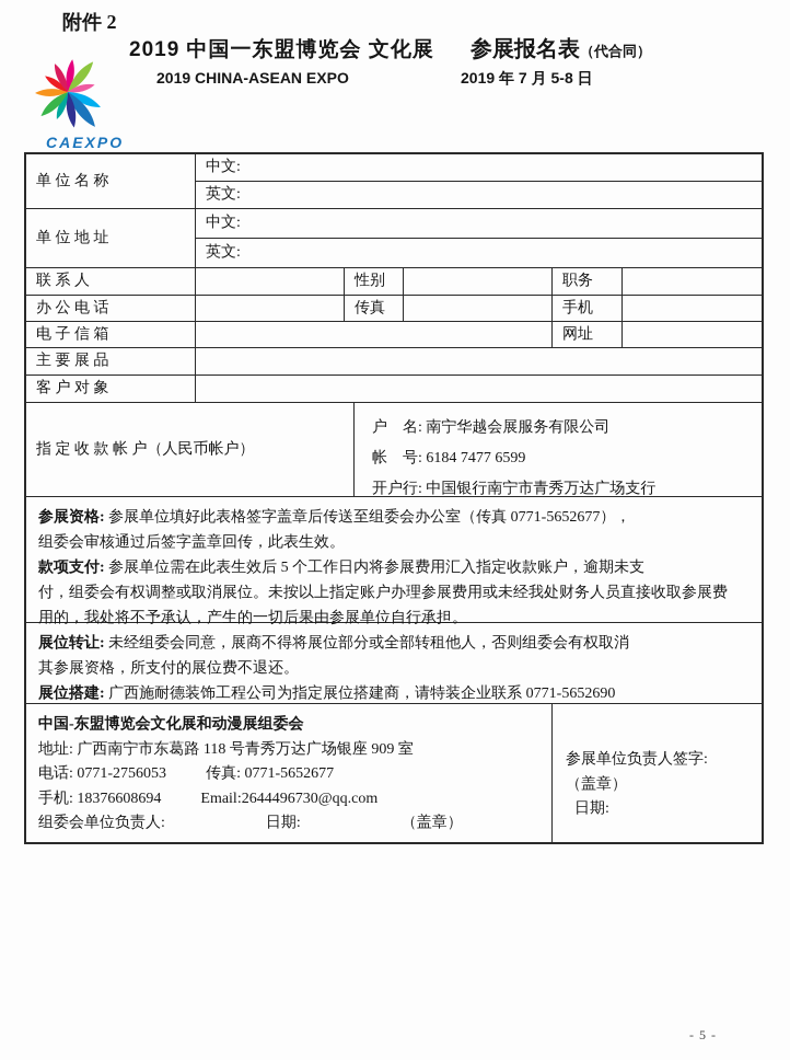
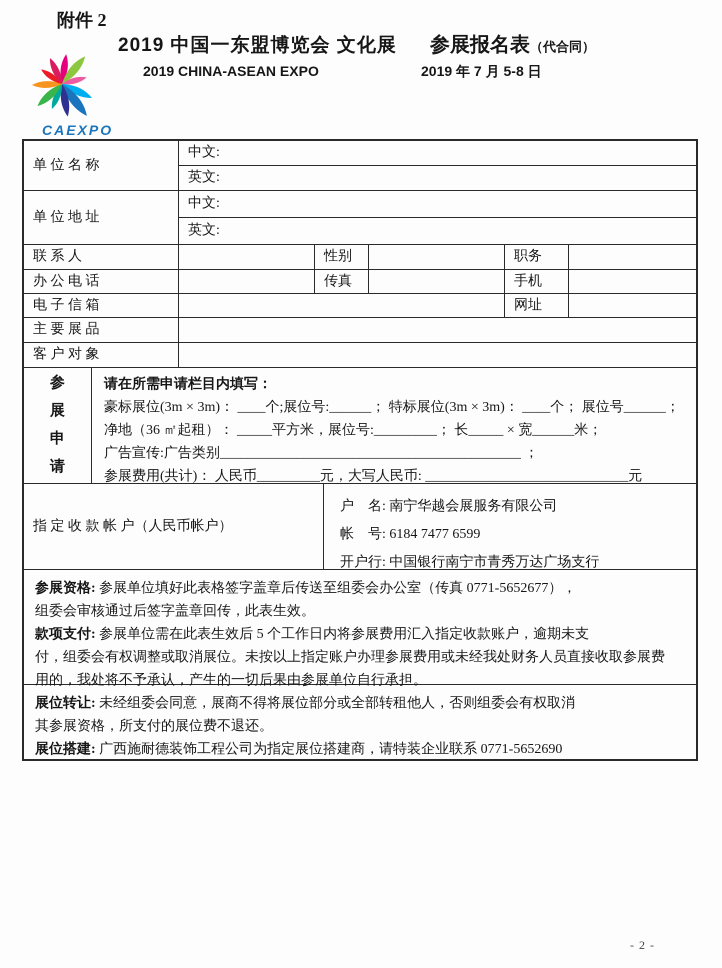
  附件 2
  CAEXPO
  2019 中国一东盟博览会 文化展
  参展报名表（代合同）
  2019 CHINA-ASEAN EXPO
  2019 年 7 月 5-8 日
  单 位 名 称
  中文:
  英文:
  单 位 地 址
  中文:
  英文:
  联 系 人
  性别
  职务
  办 公 电 话
  传真
  手机
  电 子 信 箱
  网址
  主 要 展 品
  客 户 对 象
+ 参
+ 展
+ 申
+ 请
+ 请在所需申请栏目内填写：
+ 豪标展位(3m × 3m)： ____个;展位号:______； 特标展位(3m × 3m)： ____个； 展位号______；
+ 净地（36 ㎡起租）： _____平方米，展位号:_________； 长_____ × 宽______米；
+ 广告宣传:广告类别___________________________________________ ；
+ 参展费用(共计)： 人民币_________元，大写人民币: _____________________________元
  指 定 收 款 帐 户（人民币帐户）
  户 名: 南宁华越会展服务有限公司
  帐 号: 6184 7477 6599
  开户行: 中国银行南宁市青秀万达广场支行
  参展资格: 参展单位填好此表格签字盖章后传送至组委会办公室（传真 0771-5652677），
  组委会审核通过后签字盖章回传，此表生效。
  款项支付: 参展单位需在此表生效后 5 个工作日内将参展费用汇入指定收款账户，逾期未支
  付，组委会有权调整或取消展位。未按以上指定账户办理参展费用或未经我处财务人员直接收取参展费
  用的，我处将不予承认，产生的一切后果由参展单位自行承担。
  展位转让: 未经组委会同意，展商不得将展位部分或全部转租他人，否则组委会有权取消
  其参展资格，所支付的展位费不退还。
  展位搭建: 广西施耐德装饰工程公司为指定展位搭建商，请特装企业联系 0771-5652690
- 中国-东盟博览会文化展和动漫展组委会
- 地址: 广西南宁市东葛路 118 号青秀万达广场银座 909 室
- 电话: 0771-2756053 传真: 0771-5652677
- 手机: 18376608694 Email:2644496730@qq.com
- 组委会单位负责人: 日期: （盖章）
- 参展单位负责人签字:
- （盖章）
- 日期:
- - 5 -
+ - 2 -
